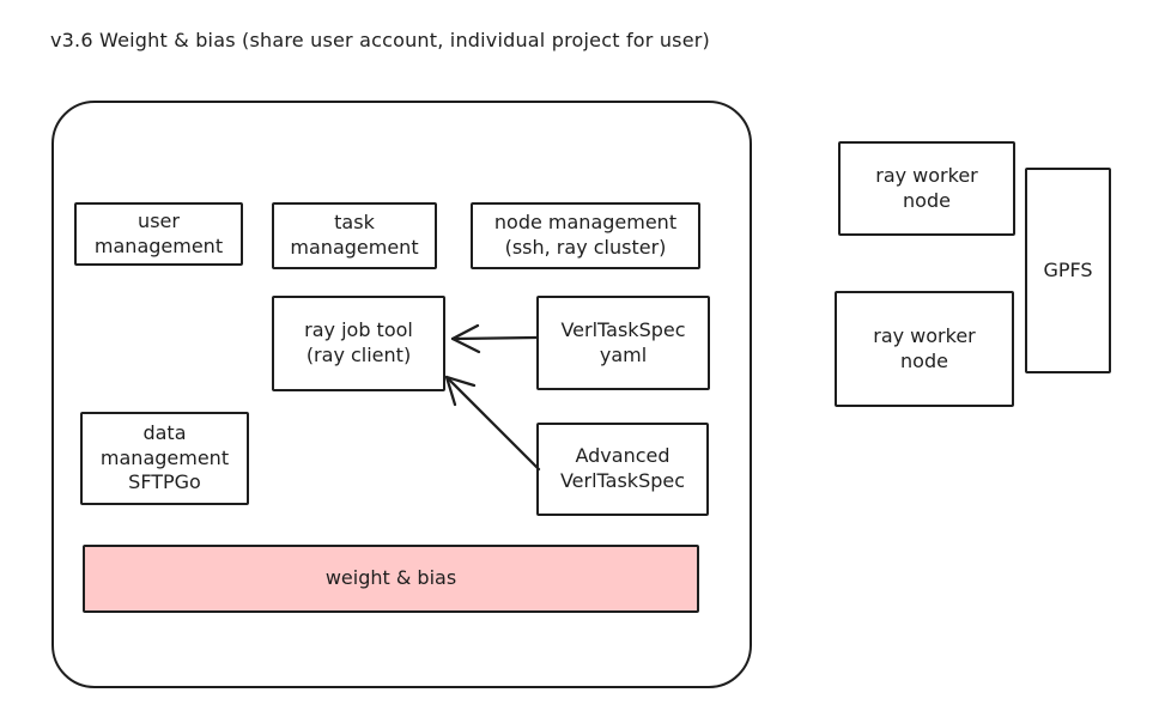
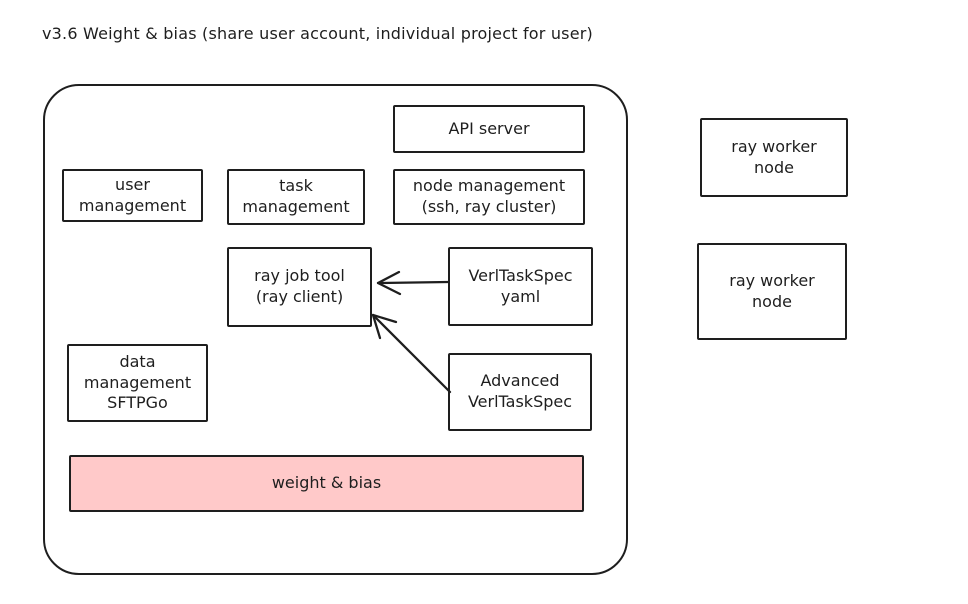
  v3.6 Weight & bias (share user account, individual project for user)
+ API server
  user
  management
  task
  management
  node management
  (ssh, ray cluster)
  ray job tool
  (ray client)
  VerlTaskSpec
  yaml
  Advanced
  VerlTaskSpec
  data
  management
  SFTPGo
  weight & bias
  ray worker
  node
  ray worker
  node
- GPFS
